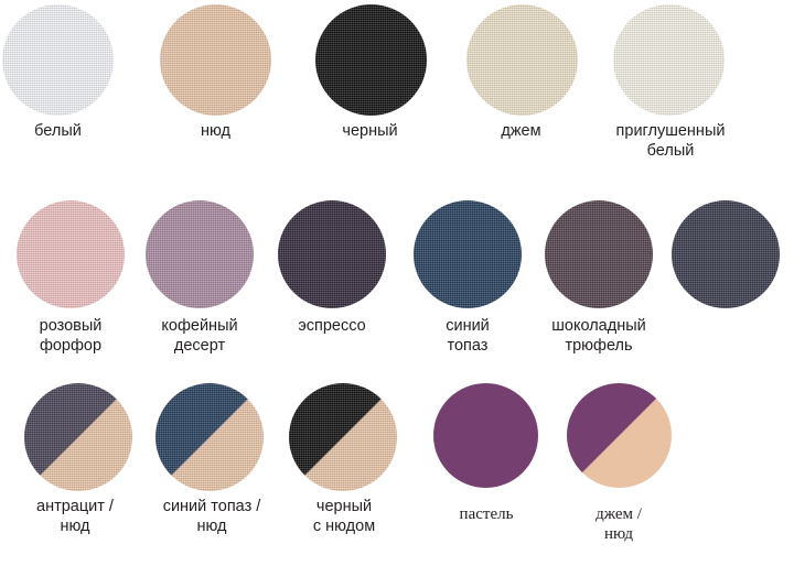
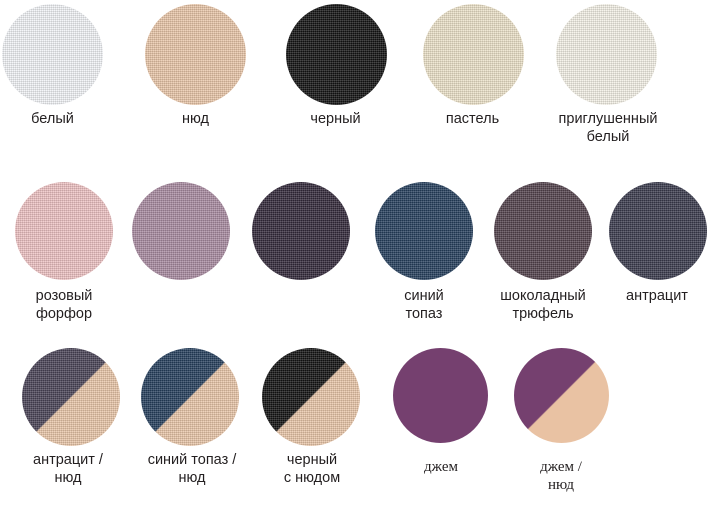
  белый
  нюд
  черный
- джем
+ пастель
  приглушенный
  белый
  розовый
  форфор
- кофейный
- десерт
- эспрессо
  синий
  топаз
  шоколадный
  трюфель
+ антрацит
  антрацит /
  нюд
  синий топаз /
  нюд
  черный
  с нюдом
- пастель
+ джем
  джем /
  нюд
